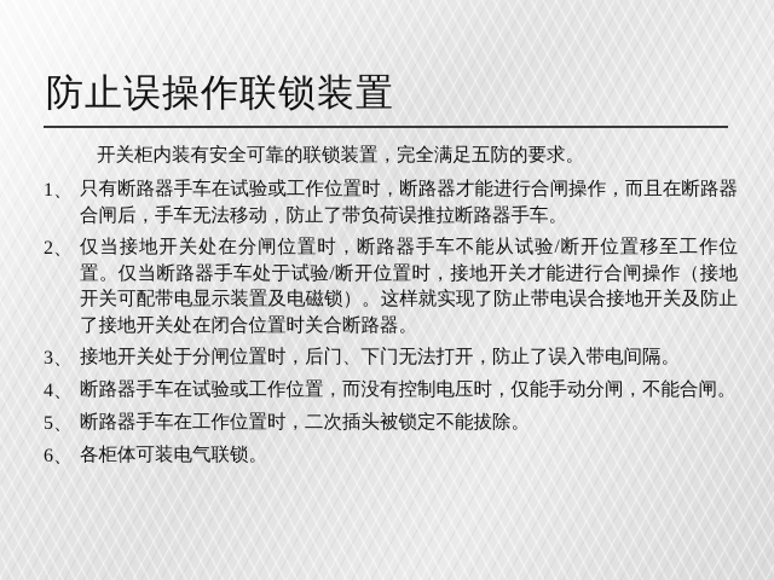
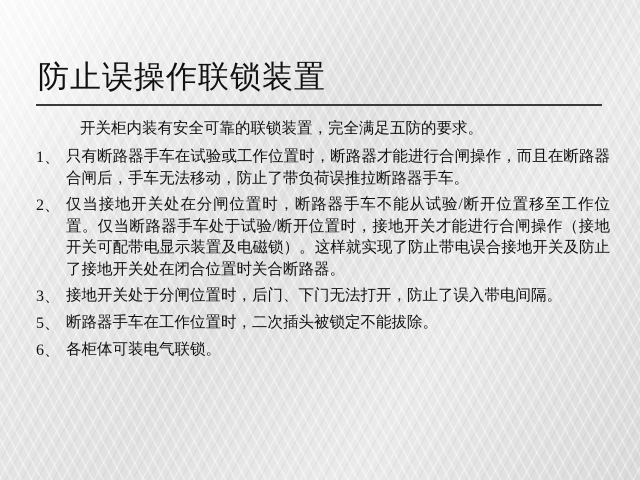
  防止误操作联锁装置
  开关柜内装有安全可靠的联锁装置，完全满足五防的要求。
  1、
  只有断路器手车在试验或工作位置时，断路器才能进行合闸操作，而且在断路器合闸后，手车无法移动，防止了带负荷误推拉断路器手车。
  2、
  仅当接地开关处在分闸位置时，断路器手车不能从试验/断开位置移至工作位置。仅当断路器手车处于试验/断开位置时，接地开关才能进行合闸操作（接地开关可配带电显示装置及电磁锁）。这样就实现了防止带电误合接地开关及防止了接地开关处在闭合位置时关合断路器。
  3、
  接地开关处于分闸位置时，后门、下门无法打开，防止了误入带电间隔。
- 4、
- 断路器手车在试验或工作位置，而没有控制电压时，仅能手动分闸，不能合闸。
  5、
  断路器手车在工作位置时，二次插头被锁定不能拔除。
  6、
  各柜体可装电气联锁。
